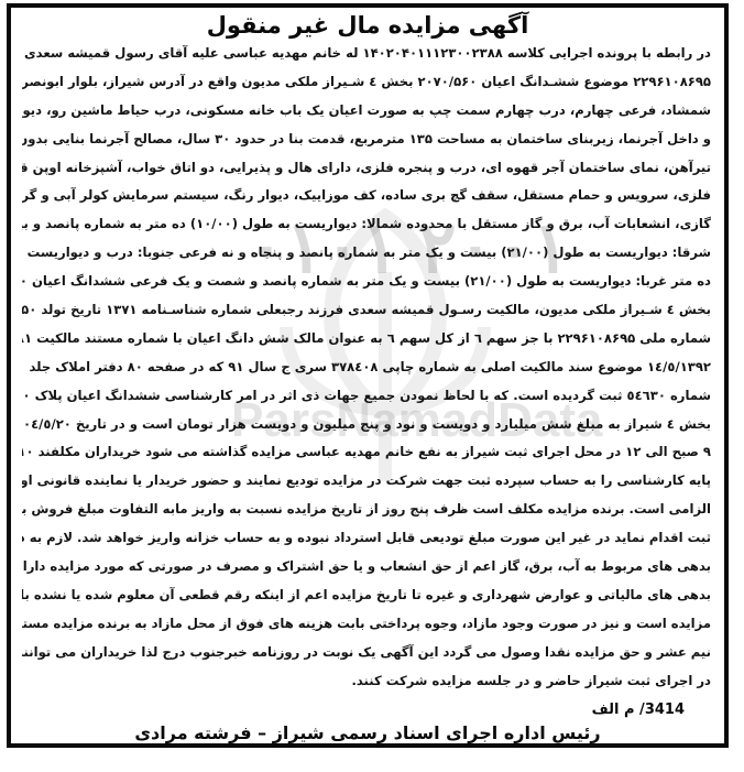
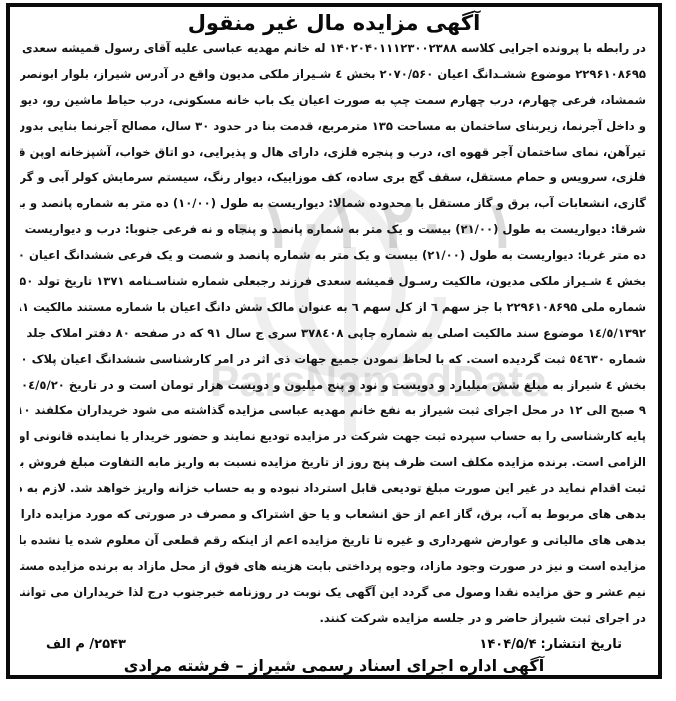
  ۰۱۰۱ ۲۰۰۱
  ParsNamadData
  آگهی مزایده مال غیر منقول
  در رابطه با پرونده اجرایی کلاسه ۱۴۰۲۰۴۰۱۱۱۲۳۰۰۲۳۸۸ له خانم مهدیه عباسی علیه آقای رسول قمیشه سعدی
  ۲۲۹۶۱۰۸۶۹۵ موضوع ششـدانگ اعیان ۲۰۷۰/۵۶۰ بخش ٤ شـیراز ملکی مدیون واقع در آدرس شیراز، بلوار ابونصر
  شمشاد، فرعی چهارم، درب چهارم سمت چپ به صورت اعیان یک باب خانه مسکونی، درب حیاط ماشین رو، دیو
  و داخل آجرنما، زیربنای ساختمان به مساحت ۱۳۵ مترمربع، قدمت بنا در حدود ۳۰ سال، مصالح آجرنما بنایی بدون
  تیرآهن، نمای ساختمان آجر قهوه ای، درب و پنجره فلزی، دارای هال و پذیرایی، دو اتاق خواب، آشپزخانه اوپن ق
  فلزی، سرویس و حمام مستقل، سقف گچ بری ساده، کف موزاییک، دیوار رنگ، سیستم سرمایش کولر آبی و گر
  گازی، انشعابات آب، برق و گاز مستقل با محدوده شمالا: دیواریست به طول (۱۰/۰۰) ده متر به شماره پانصد و بی
  شرقا: دیواریست به طول (۲۱/۰۰) بیست و یک متر به شماره پانصد و پنجاه و نه فرعی جنوبا: درب و دیواریست
  ده متر غربا: دیواریست به طول (۲۱/۰۰) بیست و یک متر به شماره پانصد و شصت و یک فرعی ششدانگ اعیان ۰
  بخش ٤ شـیراز ملکی مدیون، مالکیت رسـول قمیشه سعدی فرزند رجبعلی شماره شناسـنامه ۱۳۷۱ تاریخ تولد ۵۰
  شماره ملی ۲۲۹۶۱۰۸۶۹۵ با جز سهم ٦ از کل سهم ٦ به عنوان مالک شش دانگ اعیان با شماره مستند مالکیت ۱
  ۱۳۹۲/٥/۱٤ موضوع سند مالکیت اصلی به شماره چاپی ۳۷۸٤۰۸ سری ج سال ۹۱ که در صفحه ۸۰ دفتر املاک جلد
  شماره ٥٤٦۳۰ ثبت گردیده است. که با لحاظ نمودن جمیع جهات ذی اثر در امر کارشناسی ششدانگ اعیان پلاک ۰
  بخش ٤ شیراز به مبلغ شش میلیارد و دویست و نود و پنج میلیون و دویست هزار تومان است و در تاریخ ۰٤/٥/۲۰
  ۹ صبح الی ۱۲ در محل اجرای ثبت شیراز به نفع خانم مهدیه عباسی مزایده گذاشته می شود خریداران مکلفند ۱۰
  پایه کارشناسی را به حساب سپرده ثبت جهت شرکت در مزایده تودیع نمایند و حضور خریدار یا نماینده قانونی او
  الزامی است. برنده مزایده مکلف است ظرف پنج روز از تاریخ مزایده نسبت به واریز مابه التفاوت مبلغ فروش ب
  ثبت اقدام نماید در غیر این صورت مبلغ تودیعی قابل استرداد نبوده و به حساب خزانه واریز خواهد شد. لازم به ذ
  بدهی های مربوط به آب، برق، گاز اعم از حق انشعاب و یا حق اشتراک و مصرف در صورتی که مورد مزایده دارا
  بدهی های مالیاتی و عوارض شهرداری و غیره تا تاریخ مزایده اعم از اینکه رقم قطعی آن معلوم شده یا نشده با
  مزایده است و نیز در صورت وجود مازاد، وجوه پرداختی بابت هزینه های فوق از محل مازاد به برنده مزایده مست
  نیم عشر و حق مزایده نقدا وصول می گردد این آگهی یک نوبت در روزنامه خبرجنوب درج لذا خریداران می توانن
  در اجرای ثبت شیراز حاضر و در جلسه مزایده شرکت کنند.
+ تاریخ انتشار:
+ ۱۴۰۴/۵/۴
- 3414/ م الف
+ ۲۵۴۳/ م الف
- رئیس اداره اجرای اسناد رسمی شیراز – فرشته مرادی
+ آگهی اداره اجرای اسناد رسمی شیراز – فرشته مرادی
